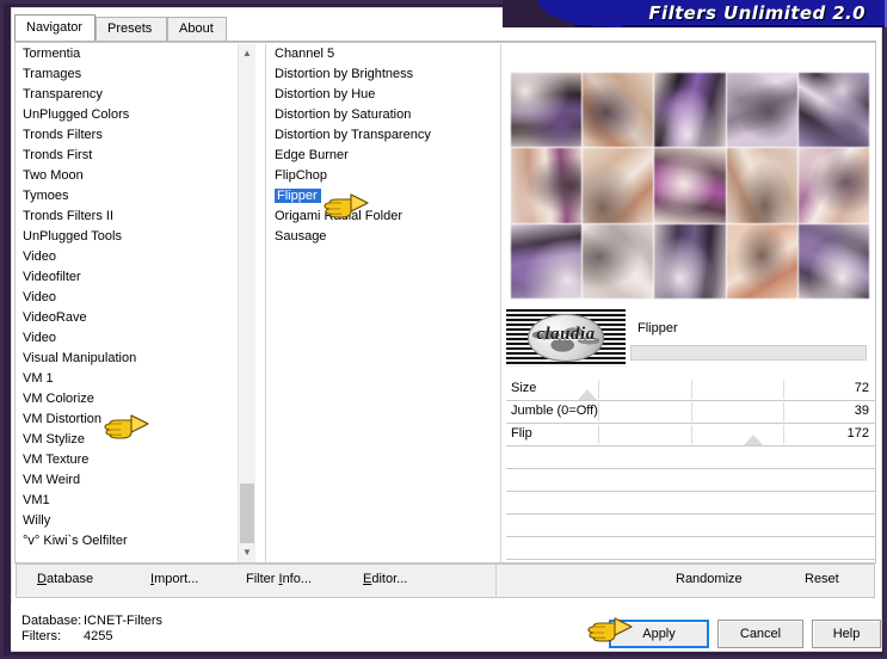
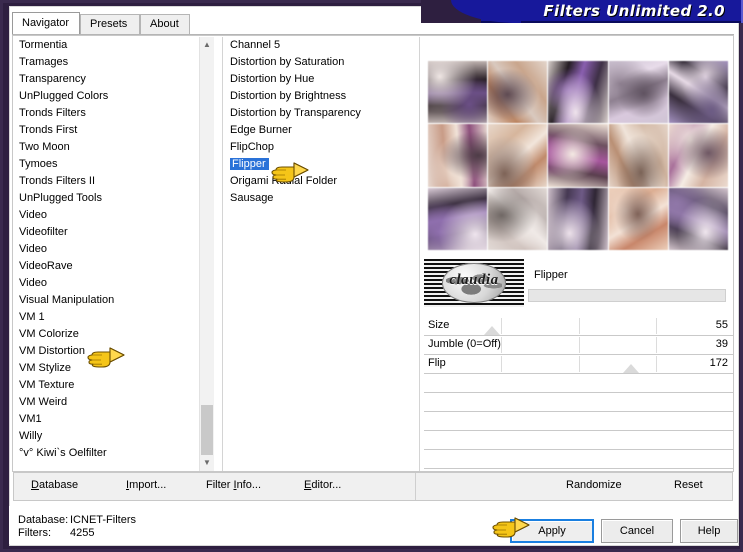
  Filters Unlimited 2.0
  Navigator
  Presets
  About
  Tormentia
  Tramages
  Transparency
  UnPlugged Colors
  Tronds Filters
  Tronds First
  Two Moon
  Tymoes
  Tronds Filters II
  UnPlugged Tools
  Video
  Videofilter
  Video
  VideoRave
  Video
  Visual Manipulation
  VM 1
  VM Colorize
  VM Distortion
  VM Stylize
  VM Texture
  VM Weird
  VM1
  Willy
  °v° Kiwi`s Oelfilter
  ▲
  ▼
  Channel 5
- Distortion by Brightness
+ Distortion by Saturation
  Distortion by Hue
- Distortion by Saturation
+ Distortion by Brightness
  Distortion by Transparency
  Edge Burner
  FlipChop
  Flipper
  Origami Rial Folder
  Sausage
  claudia
  Flipper
  Size
- 72
+ 55
  Jumble (0=Off)
  39
  Flip
  172
  Database
  Import...
  Filter Info...
  Editor...
  Randomize
  Reset
  Database: ICNET-Filters
  Filters: 4255
  Apply
  Cancel
  Help
